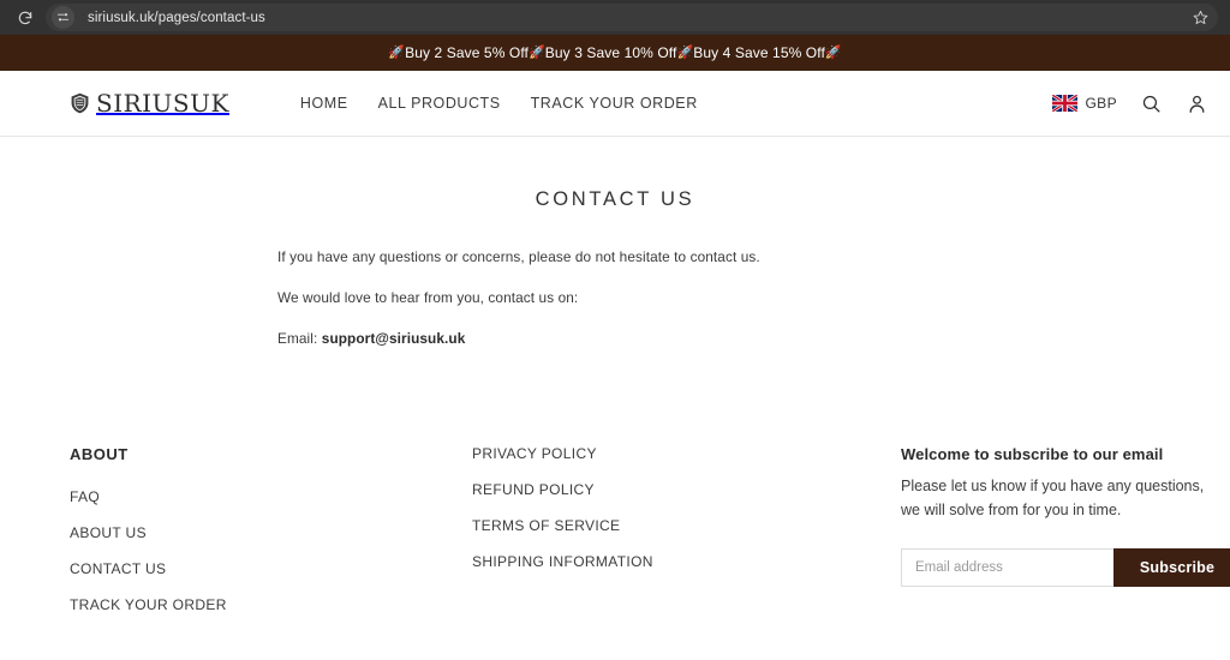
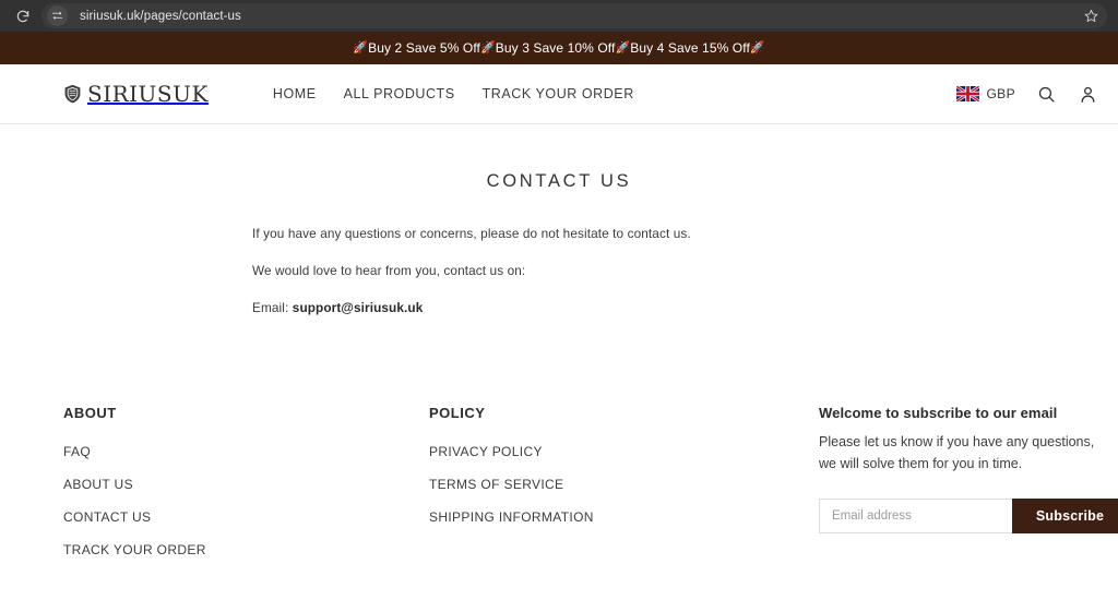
  siriusuk.uk/pages/contact-us
  🚀
  Buy 2 Save 5% Off
  🚀
  Buy 3 Save 10% Off
  🚀
  Buy 4 Save 15% Off
  🚀
  SIRIUSUK
  HOME
  ALL PRODUCTS
  TRACK YOUR ORDER
  GBP
  CONTACT US
  If you have any questions or concerns, please do not hesitate to contact us.
  We would love to hear from you, contact us on:
  Email: support@siriusuk.uk
  ABOUT
  FAQ
  ABOUT US
  CONTACT US
  TRACK YOUR ORDER
+ POLICY
  PRIVACY POLICY
- REFUND POLICY
  TERMS OF SERVICE
  SHIPPING INFORMATION
  Welcome to subscribe to our email
- Please let us know if you have any questions, we will solve from for you in time.
+ Please let us know if you have any questions, we will solve them for you in time.
  Email address
  Subscribe
